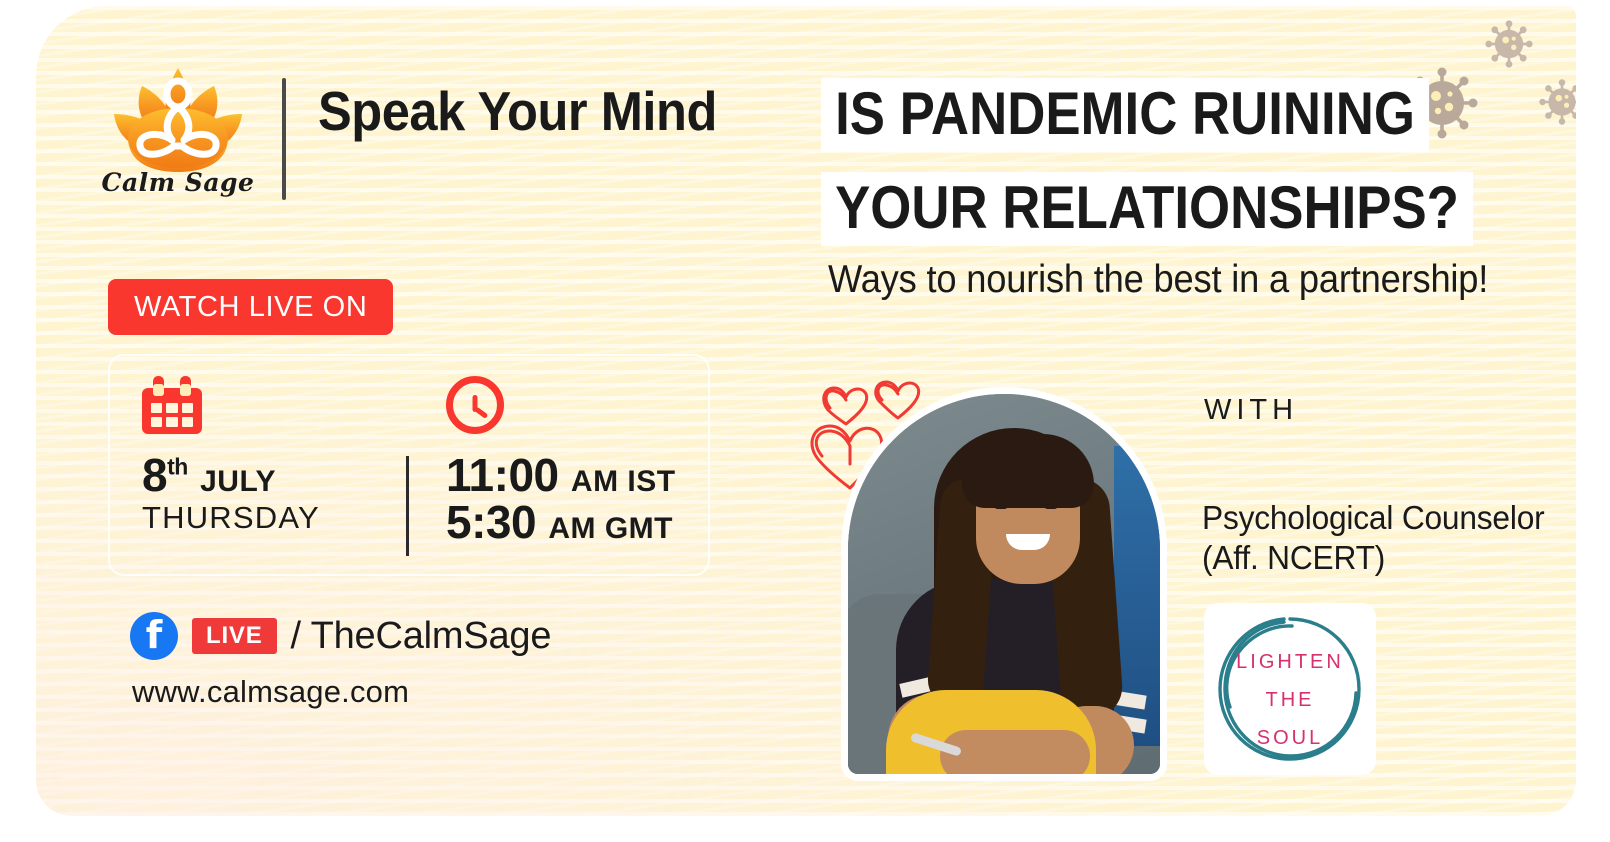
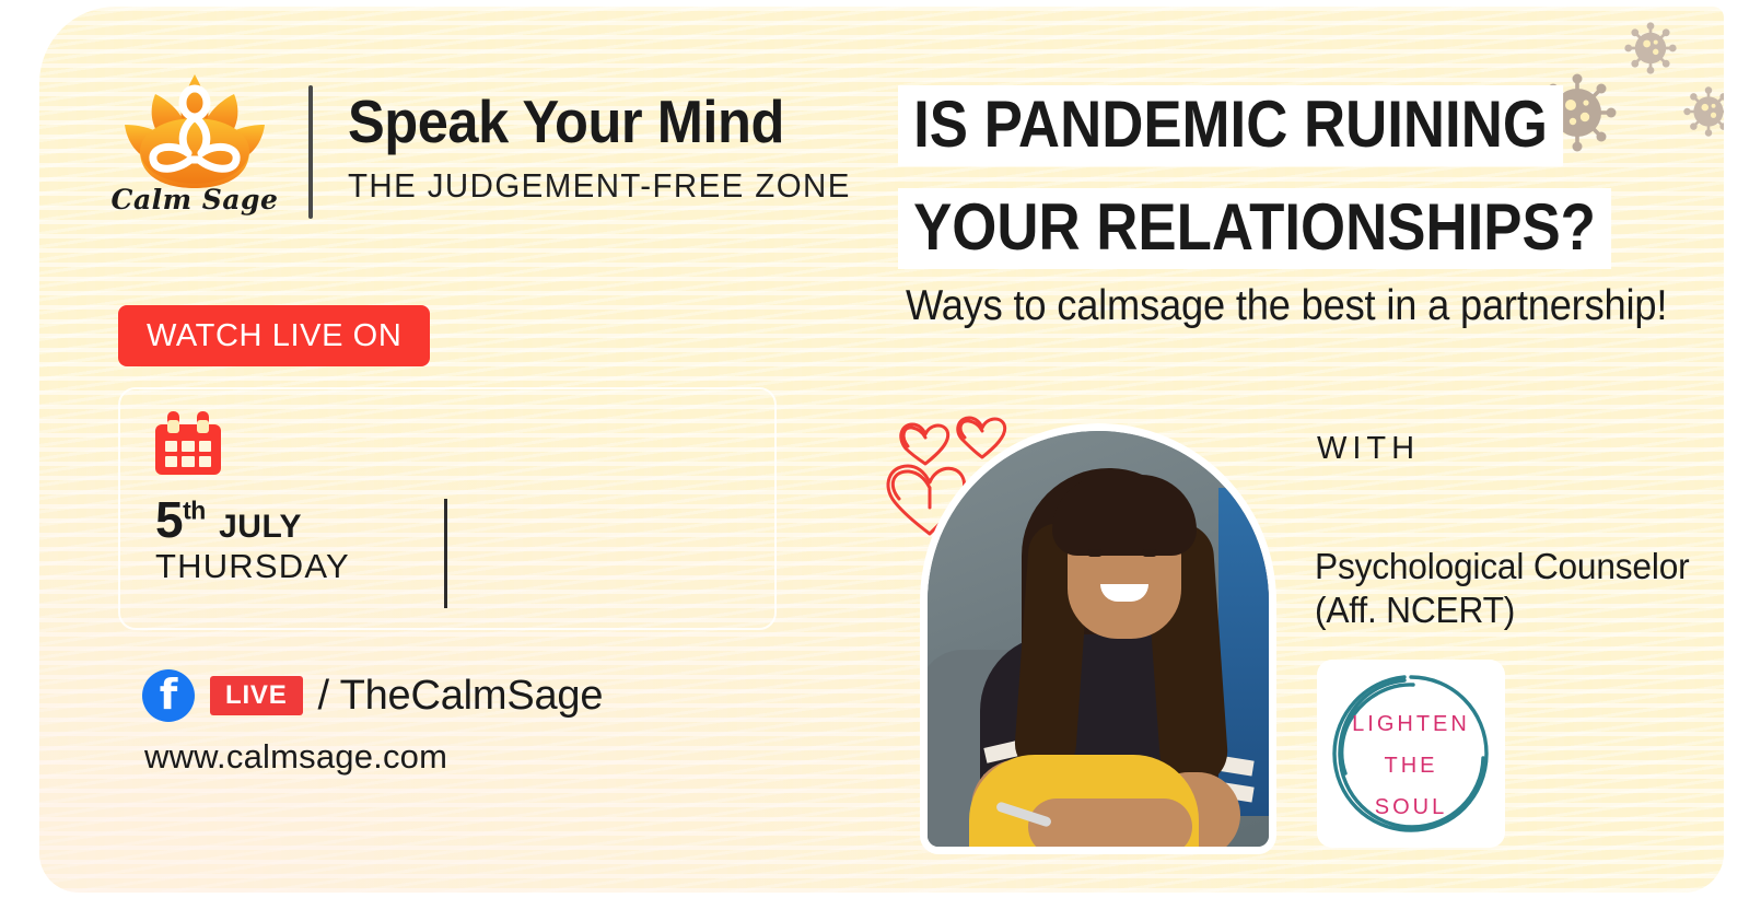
  Calm Sage
  Speak Your Mind
+ THE JUDGEMENT-FREE ZONE
  IS PANDEMIC RUINING
  YOUR RELATIONSHIPS?
- Ways to nourish the best in a partnership!
+ Ways to calmsage the best in a partnership!
  WATCH LIVE ON
- 8th JULY
+ 5th JULY
  THURSDAY
- 11:00 AM IST
- 5:30 AM GMT
  f
  LIVE
  / TheCalmSage
  www.calmsage.com
  WITH
  Psychological Counselor
  (Aff. NCERT)
  LIGHTEN
  THE
  SOUL
